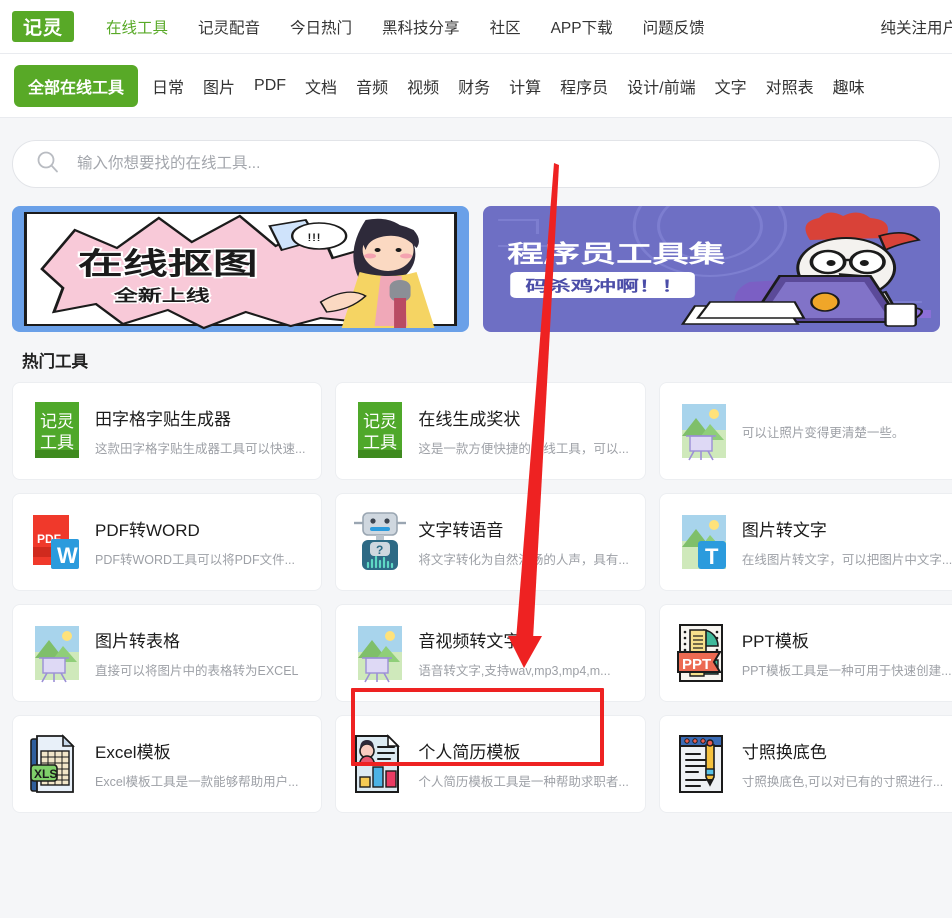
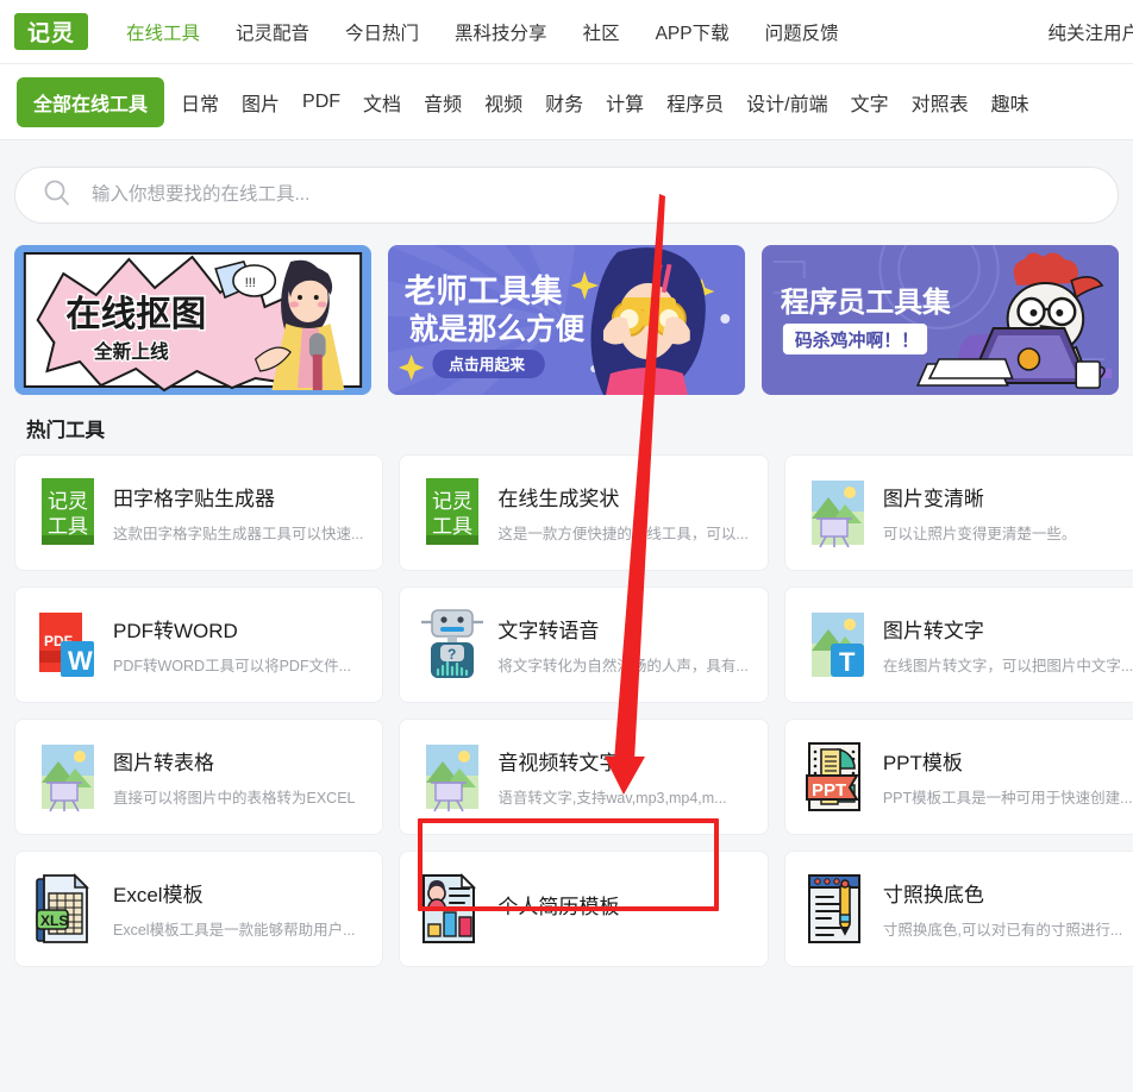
  记灵
  在线工具
  记灵配音
  今日热门
  黑科技分享
  社区
  APP下载
  问题反馈
  纯关注用户
  全部在线工具
  日常
  图片
  PDF
  文档
  音频
  视频
  财务
  计算
  程序员
  设计/前端
  文字
  对照表
  趣味
  输入你想要找的在线工具...
  在线抠图
  全新上线
  !!!
+ 老师工具集
+ 就是那么方便
+ 点击用起来
  程序员工具集
  码杀鸡冲啊！！
  热门工具
  记灵
  工具
  田字格字贴生成器
  这款田字格字贴生成器工具可以快速...
  记灵
  工具
  在线生成奖状
  这是一款方便快捷的线工具，可以...
+ 图片变清晰
  可以让照片变得更清楚一些。
  W
  PDF转WORD
  PDF转WORD工具可以将PDF文件...
  ?
  文字转语音
  将文字转化为自然的人声，具有...
  T
  图片转文字
  在线图片转文字，可以把图片中文字...
  图片转表格
  直接可以将图片中的表格转为EXCEL
  音视频转文
  语音转文字,支持wav,mp3,mp4,m...
  PPT
  PPT模板
  PPT模板工具是一种可用于快速创建...
  XLS
  Excel模板
  Excel模板工具是一款能够帮助用户...
  个人简历模板
- 个人简历模板工具是一种帮助求职者...
  寸照换底色
  寸照换底色,可以对已有的寸照进行...
